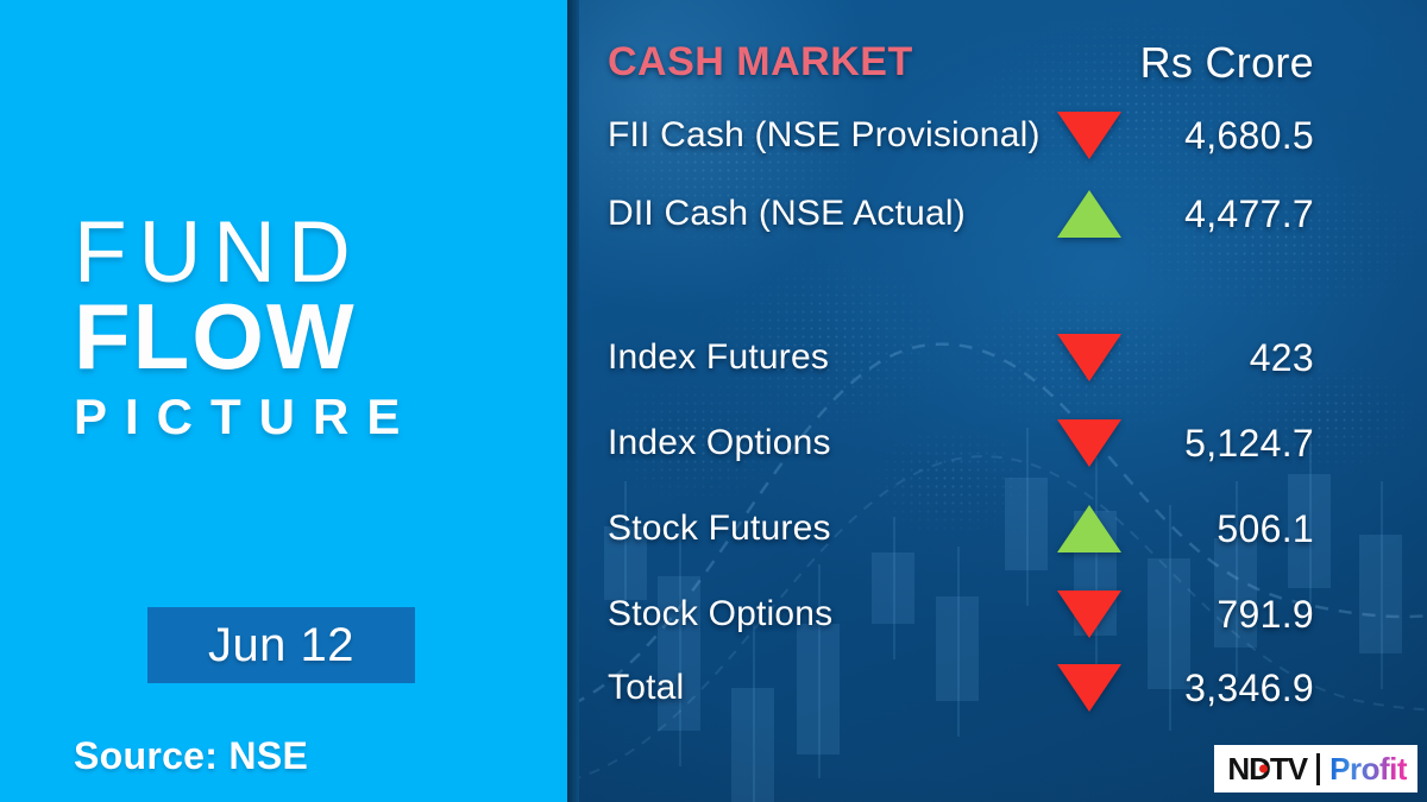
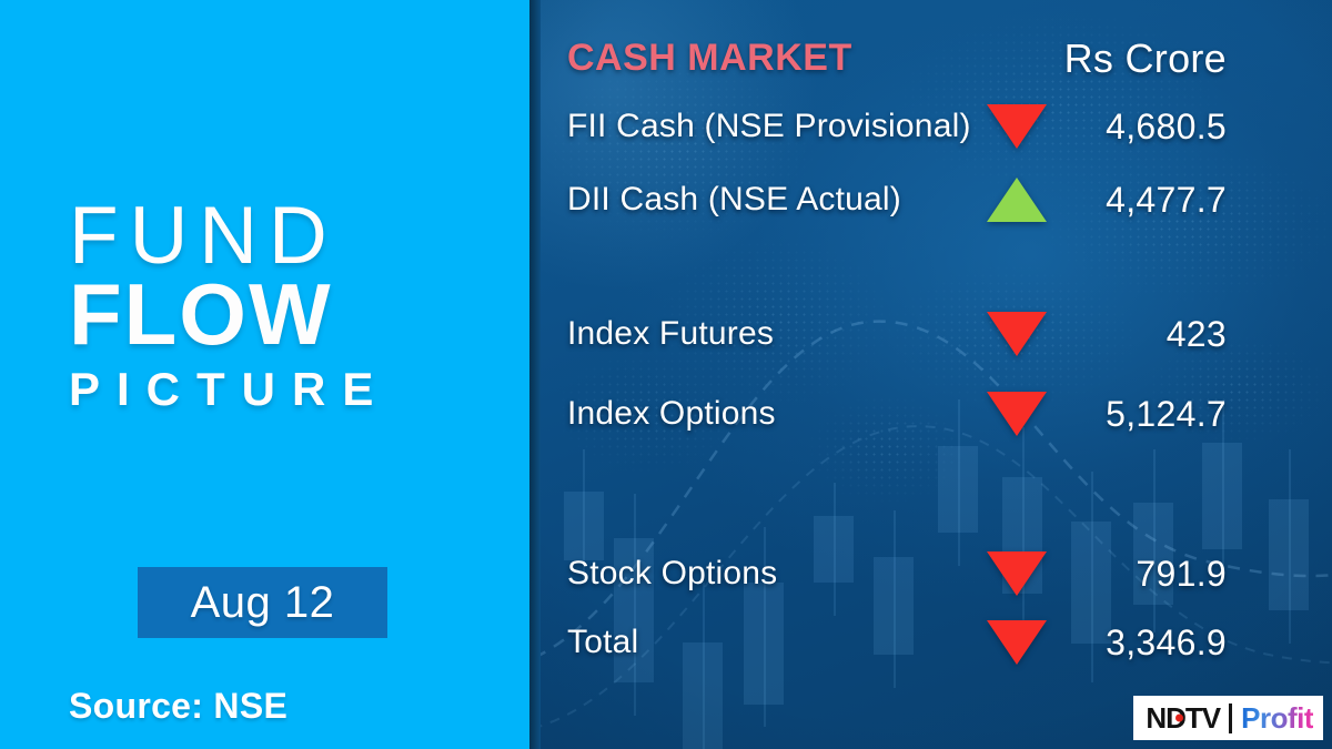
  FUND
  FLOW
  PICTURE
- Jun 12
+ Aug 12
  Source: NSE
  CASH MARKET
  Rs Crore
  FII Cash (NSE Provisional)
  4,680.5
  DII Cash (NSE Actual)
  4,477.7
  Index Futures
  423
  Index Options
  5,124.7
- Stock Futures
- 506.1
  Stock Options
  791.9
  Total
  3,346.9
  NTV
  Profit
